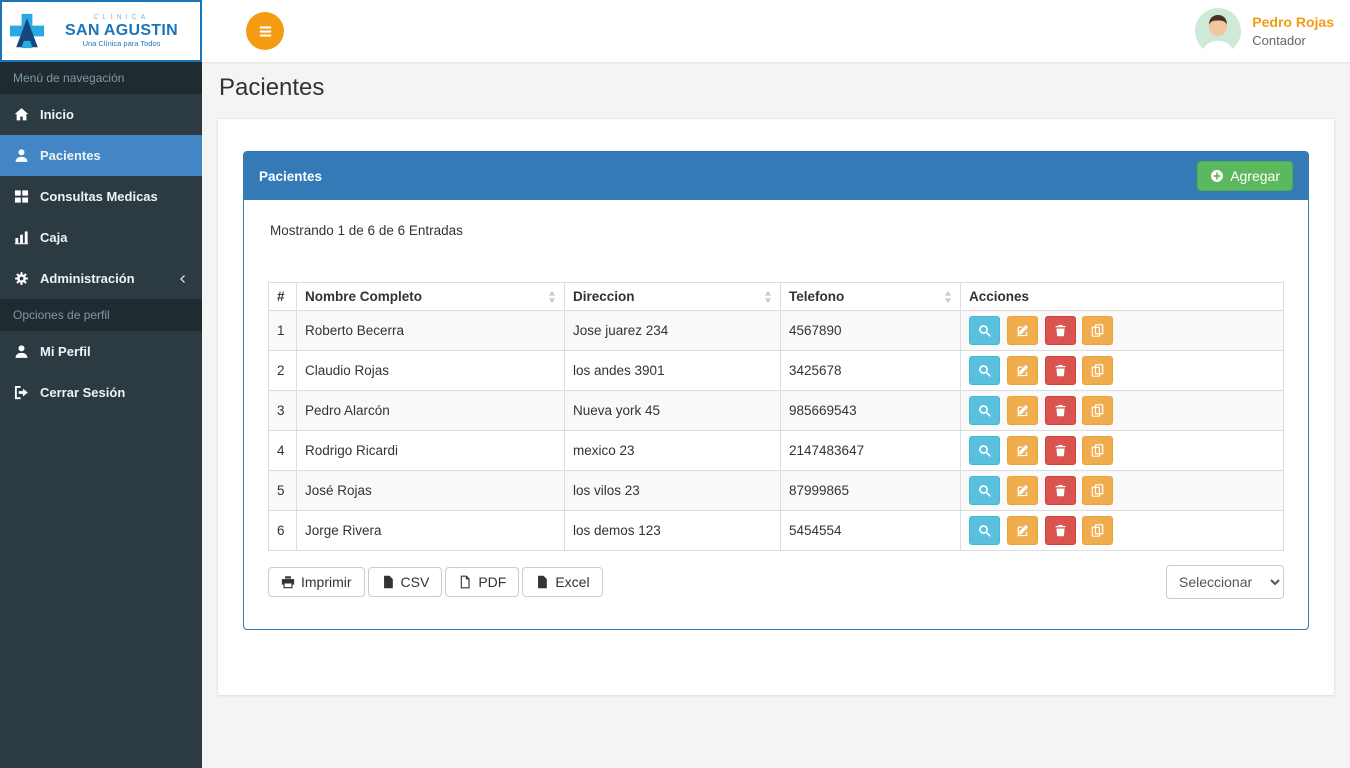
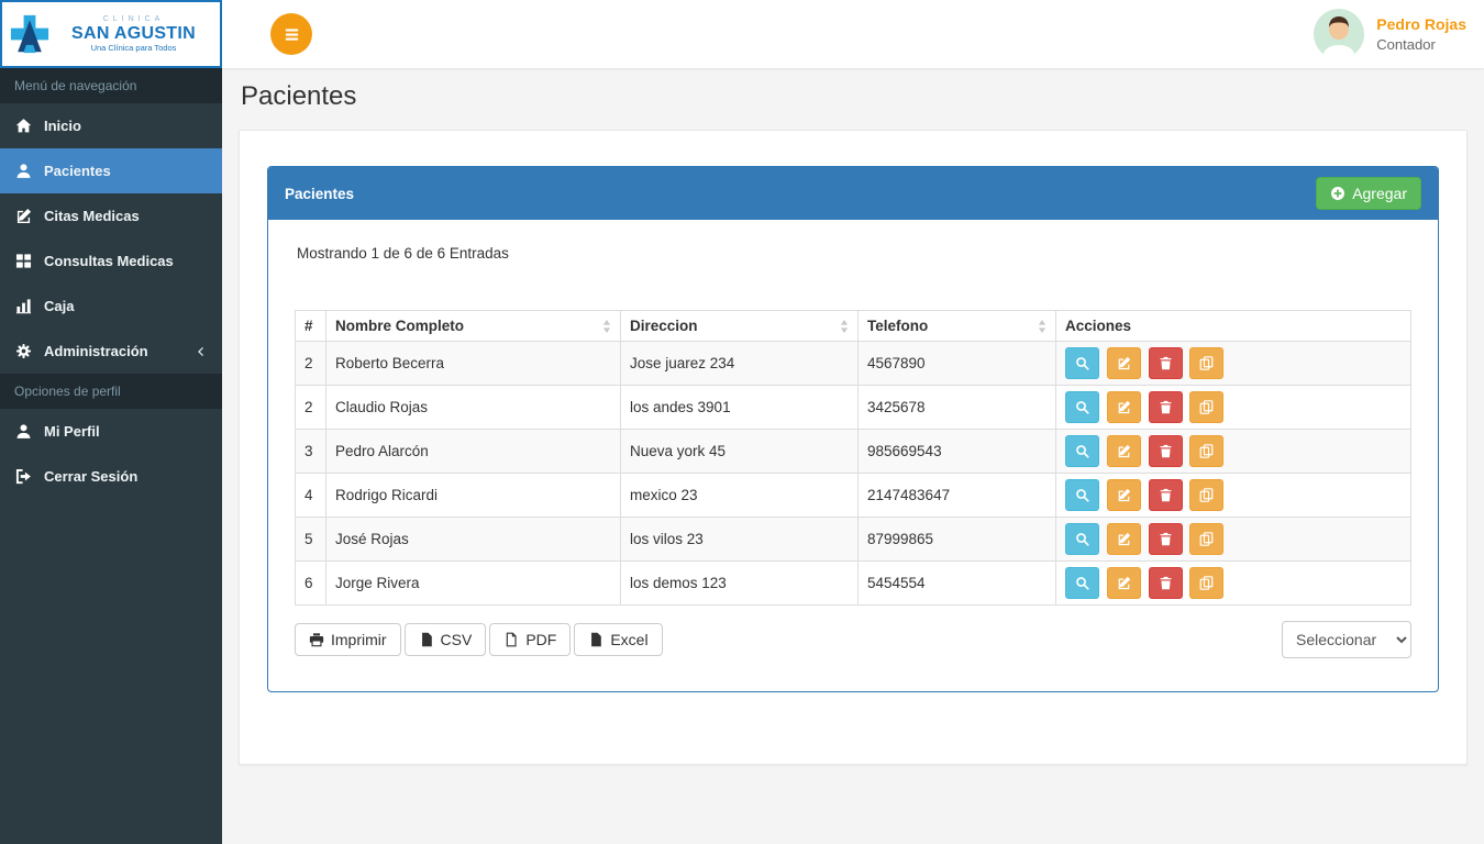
  SAN AGUSTIN
  Una Clínica para Todos
  Menú de navegación
  Inicio
  Pacientes
+ Citas Medicas
  Consultas Medicas
  Caja
  Administración
  Opciones de perfil
  Mi Perfil
  Cerrar Sesión
  Pedro Rojas
  Contador
  Pacientes
  Pacientes
  Agregar
  Mostrando 1 de 6 de 6 Entradas
  #	Nombre Completo	Direccion	Telefono	Acciones
- 1	Roberto Becerra	Jose juarez 234	4567890
+ 2	Roberto Becerra	Jose juarez 234	4567890
  2	Claudio Rojas	los andes 3901	3425678
  3	Pedro Alarcón	Nueva york 45	985669543
  4	Rodrigo Ricardi	mexico 23	2147483647
  5	José Rojas	los vilos 23	87999865
  6	Jorge Rivera	los demos 123	5454554
  Imprimir
  CSV
  PDF
  Excel
  Seleccionar
